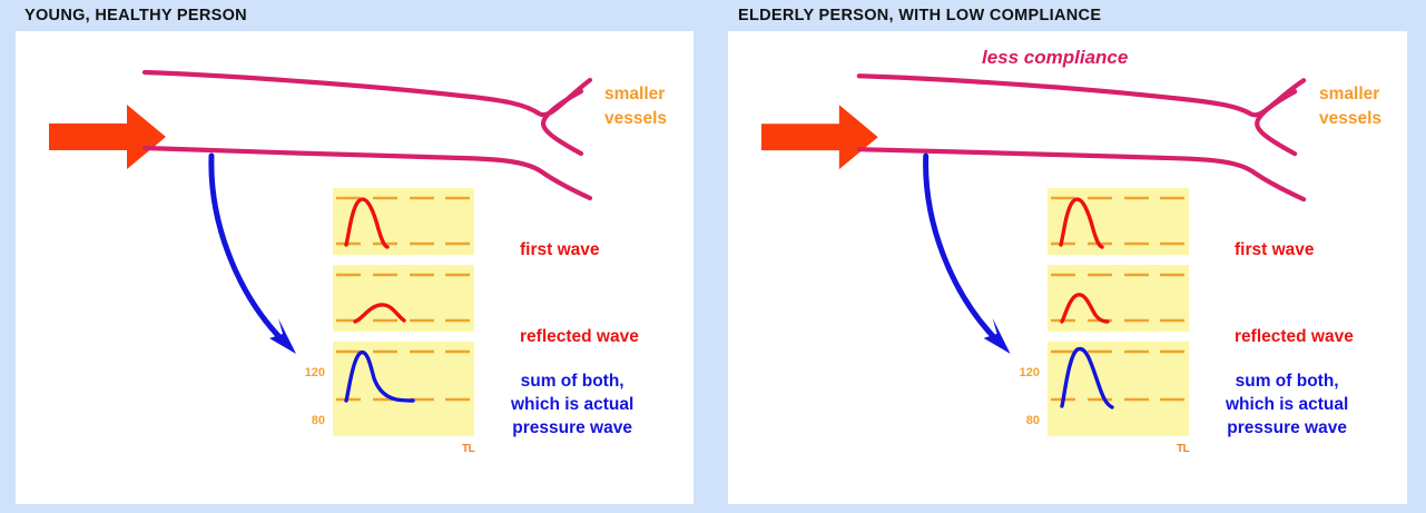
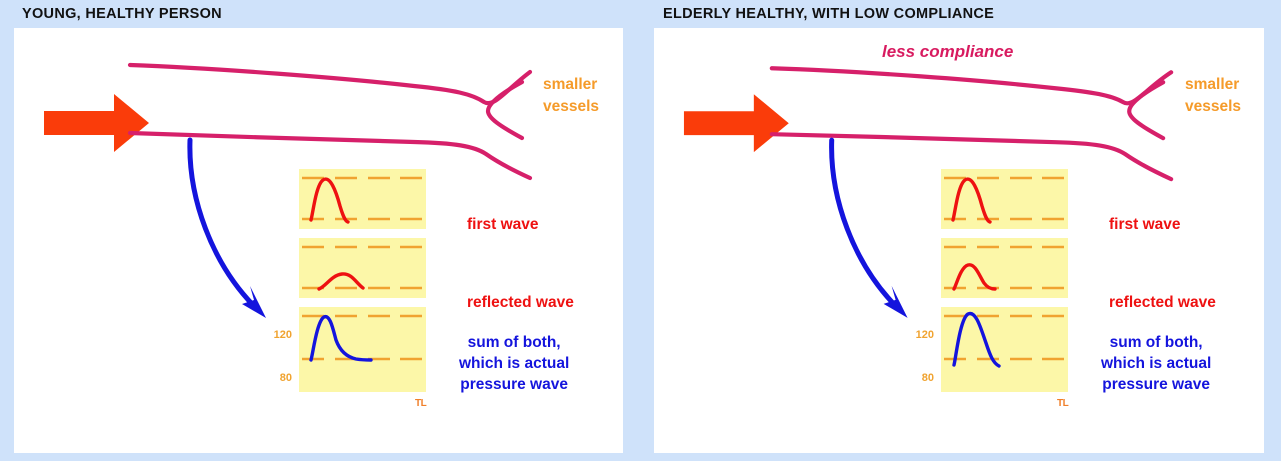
  YOUNG, HEALTHY PERSON
  smaller
  vessels
  120
  80
  TL
  first wave
  reflected wave
  sum of both,
  which is actual
  pressure wave
- ELDERLY PERSON, WITH LOW COMPLIANCE
+ ELDERLY HEALTHY, WITH LOW COMPLIANCE
  less compliance
  smaller
  vessels
  120
  80
  TL
  first wave
  reflected wave
  sum of both,
  which is actual
  pressure wave
